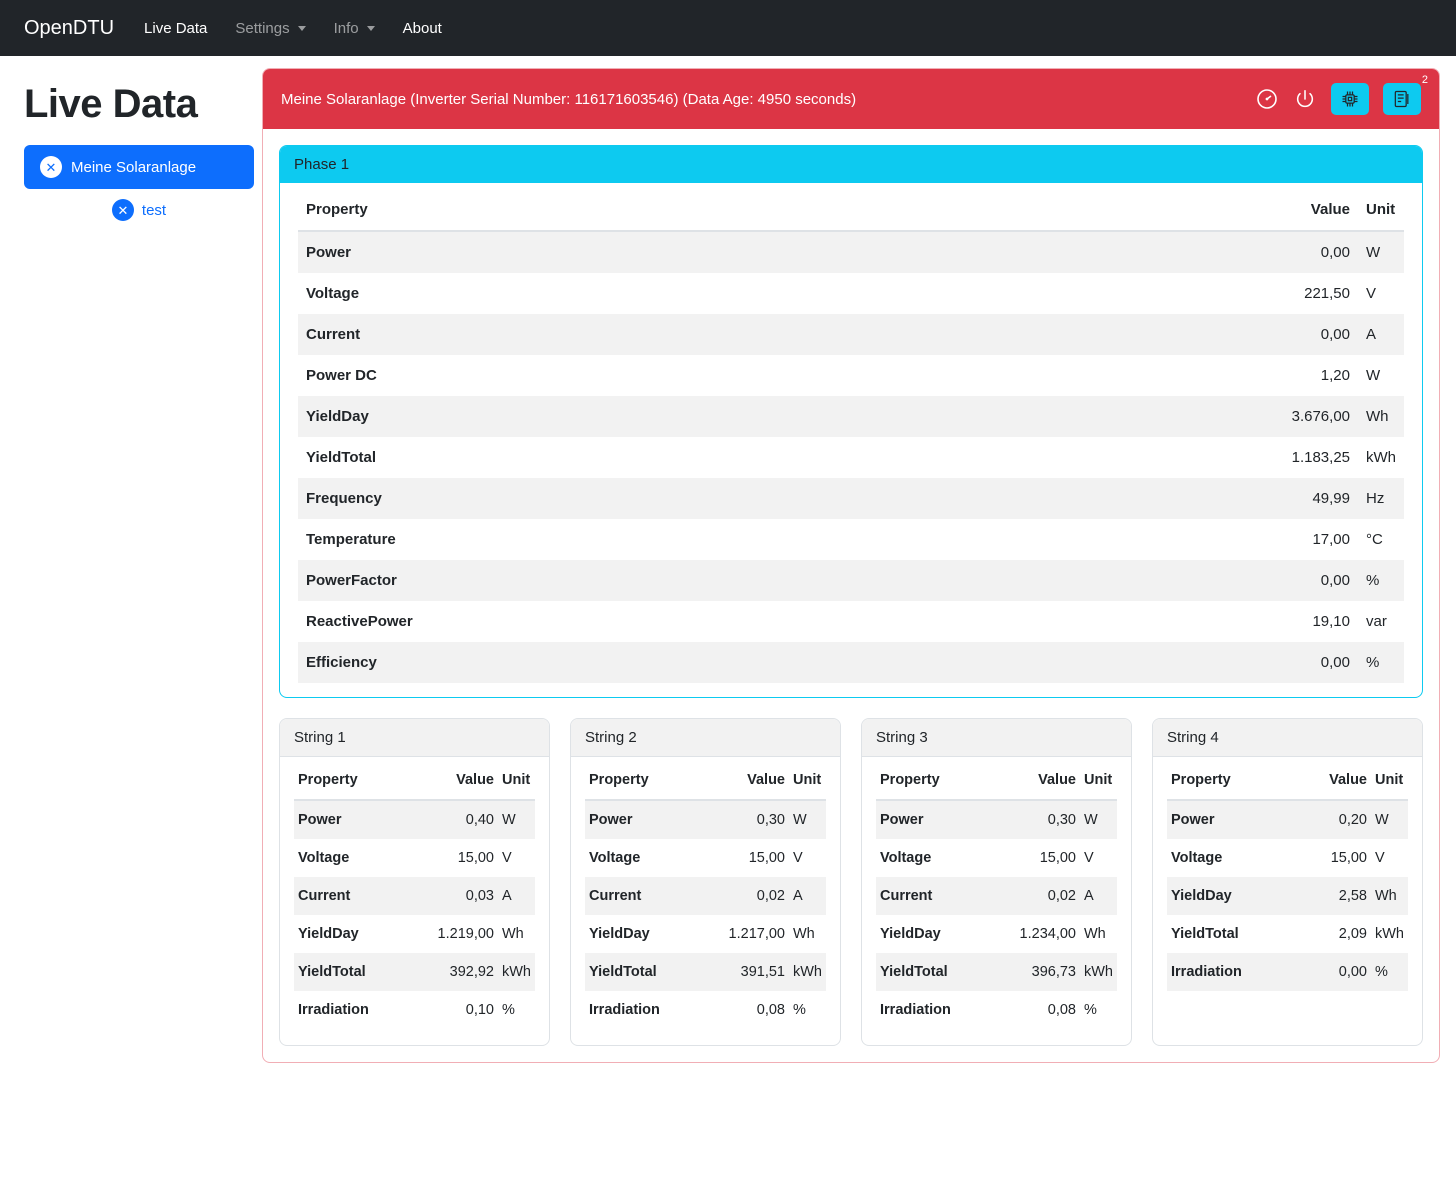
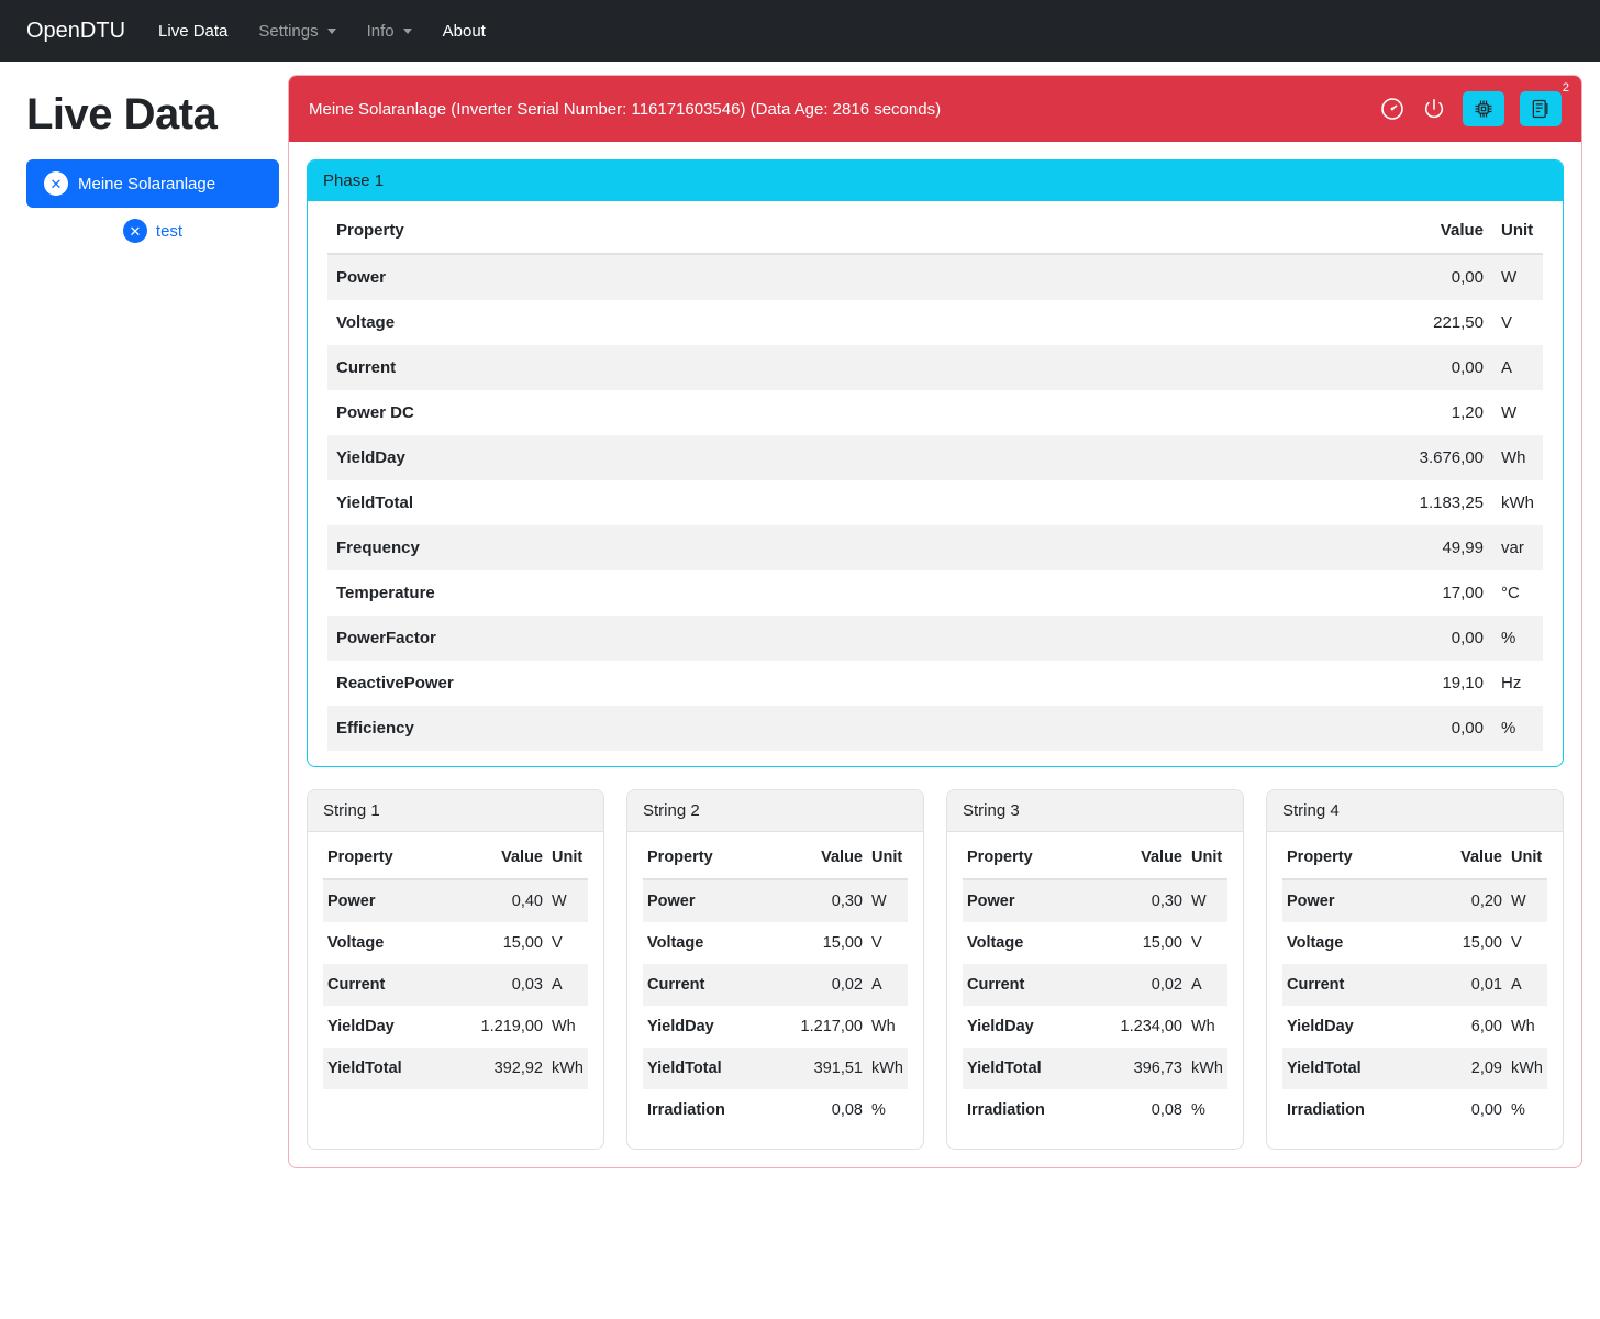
  OpenDTU
  Live Data
  Settings
  Info
  About
  Live Data
  ✕
  Meine Solaranlage
  ✕
  test
- Meine Solaranlage (Inverter Serial Number: 116171603546) (Data Age: 4950 seconds)
+ Meine Solaranlage (Inverter Serial Number: 116171603546) (Data Age: 2816 seconds)
  2
  Phase 1
  Property	Value	Unit
  Power	0,00	W
  Voltage	221,50	V
  Current	0,00	A
  Power DC	1,20	W
  YieldDay	3.676,00	Wh
  YieldTotal	1.183,25	kWh
- Frequency	49,99	Hz
+ Frequency	49,99	var
  Temperature	17,00	°C
  PowerFactor	0,00	%
- ReactivePower	19,10	var
+ ReactivePower	19,10	Hz
  Efficiency	0,00	%
  String 1
  Property	Value	Unit
  Power	0,40	W
  Voltage	15,00	V
  Current	0,03	A
  YieldDay	1.219,00	Wh
  YieldTotal	392,92	kWh
- Irradiation	0,10	%
  String 2
  Property	Value	Unit
  Power	0,30	W
  Voltage	15,00	V
  Current	0,02	A
  YieldDay	1.217,00	Wh
  YieldTotal	391,51	kWh
  Irradiation	0,08	%
  String 3
  Property	Value	Unit
  Power	0,30	W
  Voltage	15,00	V
  Current	0,02	A
  YieldDay	1.234,00	Wh
  YieldTotal	396,73	kWh
  Irradiation	0,08	%
  String 4
  Property	Value	Unit
  Power	0,20	W
  Voltage	15,00	V
+ Current	0,01	A
- YieldDay	2,58	Wh
+ YieldDay	6,00	Wh
  YieldTotal	2,09	kWh
  Irradiation	0,00	%
